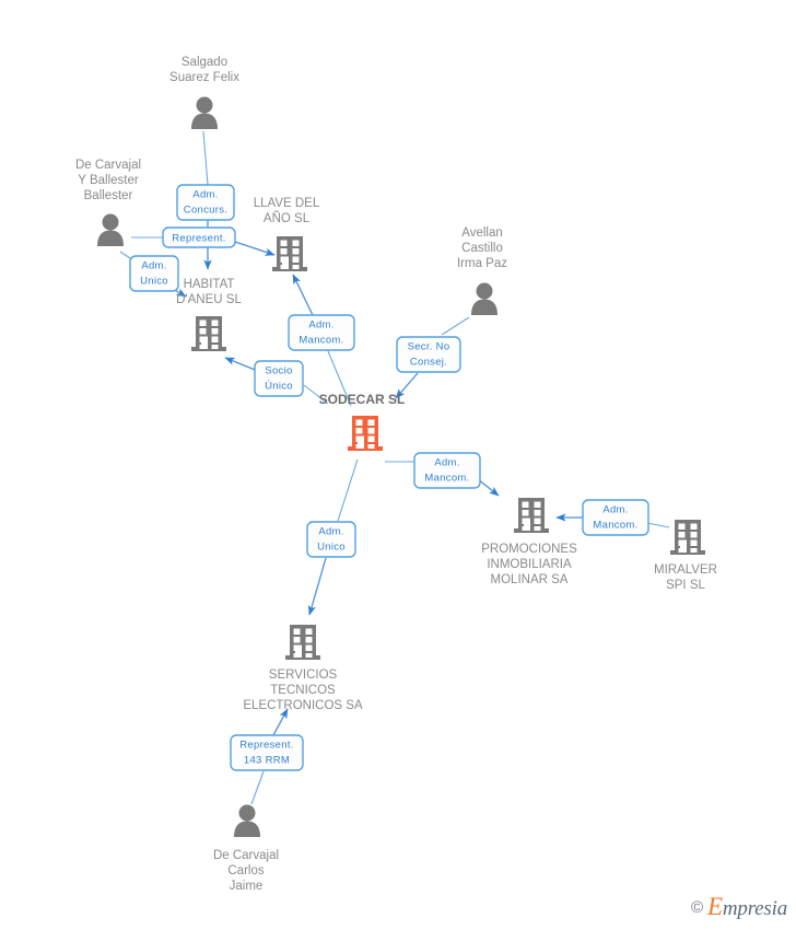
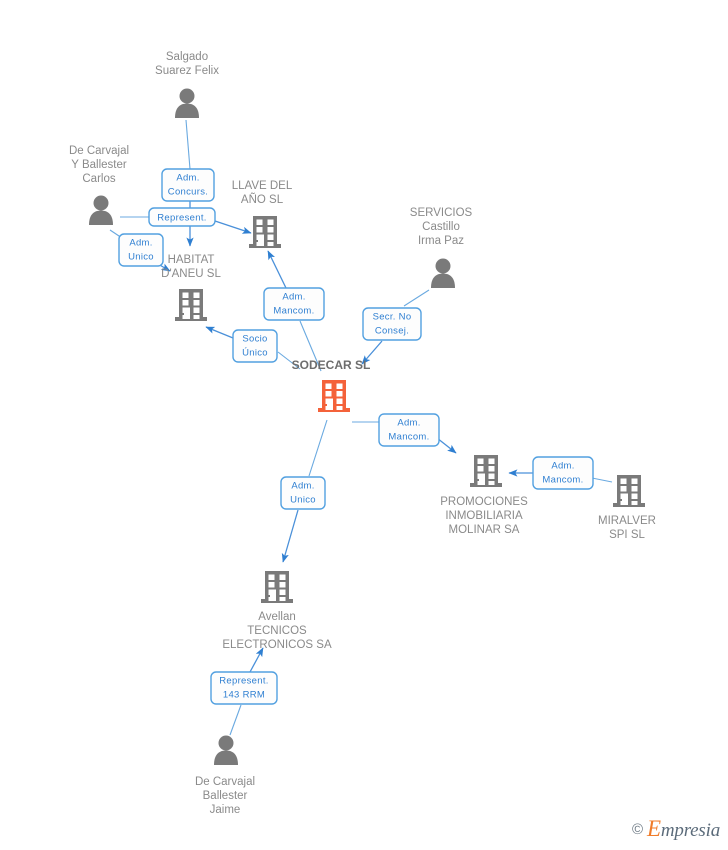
  Salgado
  Suarez Felix
  De Carvajal
  Y Ballester
- Ballester
+ Carlos
  LLAVE DEL
  AÑO SL
  HABITAT
  D'ANEU SL
- Avellan
+ SERVICIOS
  Castillo
  Irma Paz
  SODECAR SL
  PROMOCIONES
  INMOBILIARIA
  MOLINAR SA
  MIRALVER
  SPI SL
- SERVICIOS
+ Avellan
  TECNICOS
  ELECTRONICOS SA
  De Carvajal
- Carlos
+ Ballester
  Jaime
  Adm.
  Concurs.
  Represent.
  Adm.
  Unico
  Adm.
  Mancom.
  Socio
  Único
  Secr. No
  Consej.
  Adm.
  Mancom.
  Adm.
  Mancom.
  Adm.
  Unico
  Represent.
  143 RRM
  ©
  Empresia
